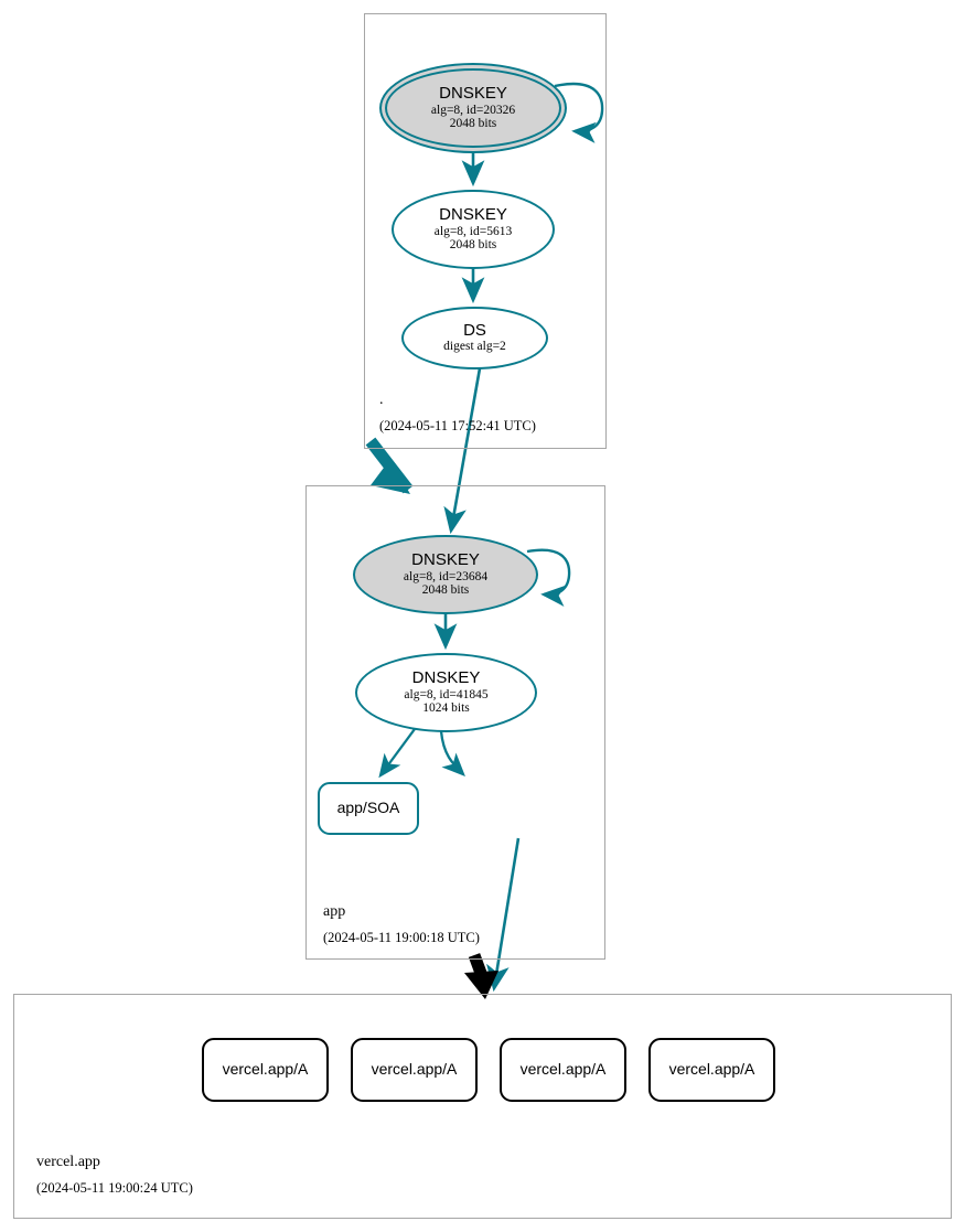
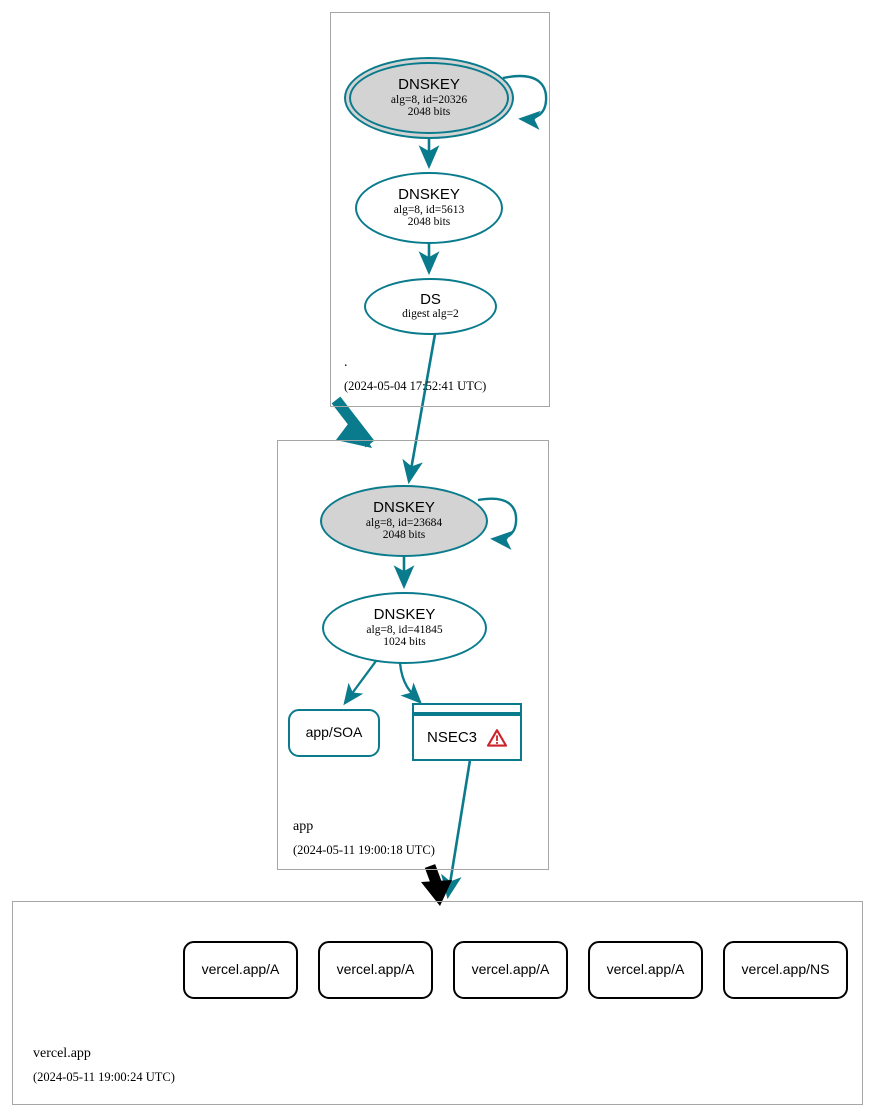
  .
- (2024-05-11 17:52:41 UTC)
+ (2024-05-04 17:52:41 UTC)
  DNSKEY
  alg=8, id=20326
  2048 bits
  DNSKEY
  alg=8, id=5613
  2048 bits
  DS
  digest alg=2
  app
  (2024-05-11 19:00:18 UTC)
  DNSKEY
  alg=8, id=23684
  2048 bits
  DNSKEY
  alg=8, id=41845
  1024 bits
  app/SOA
+ NSEC3
  vercel.app
  (2024-05-11 19:00:24 UTC)
  vercel.app/A
  vercel.app/A
  vercel.app/A
  vercel.app/A
+ vercel.app/NS
